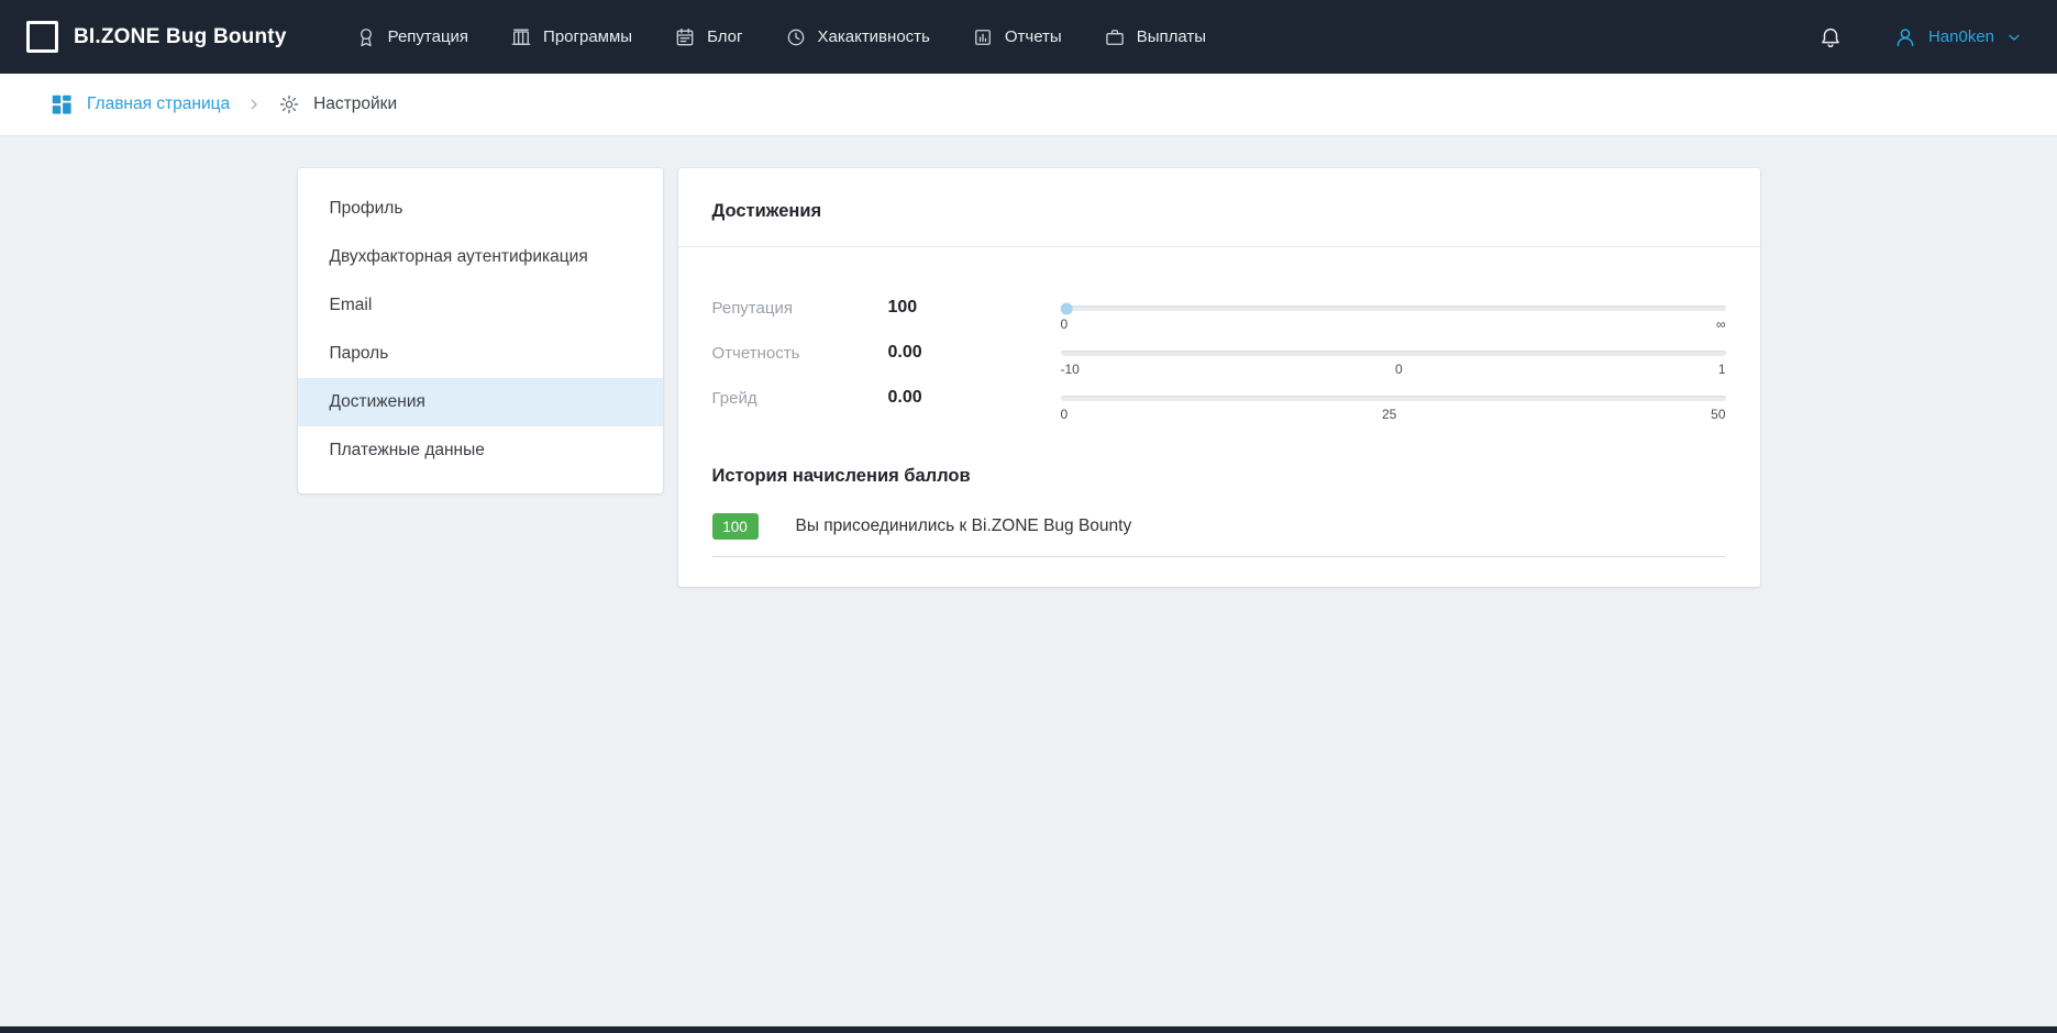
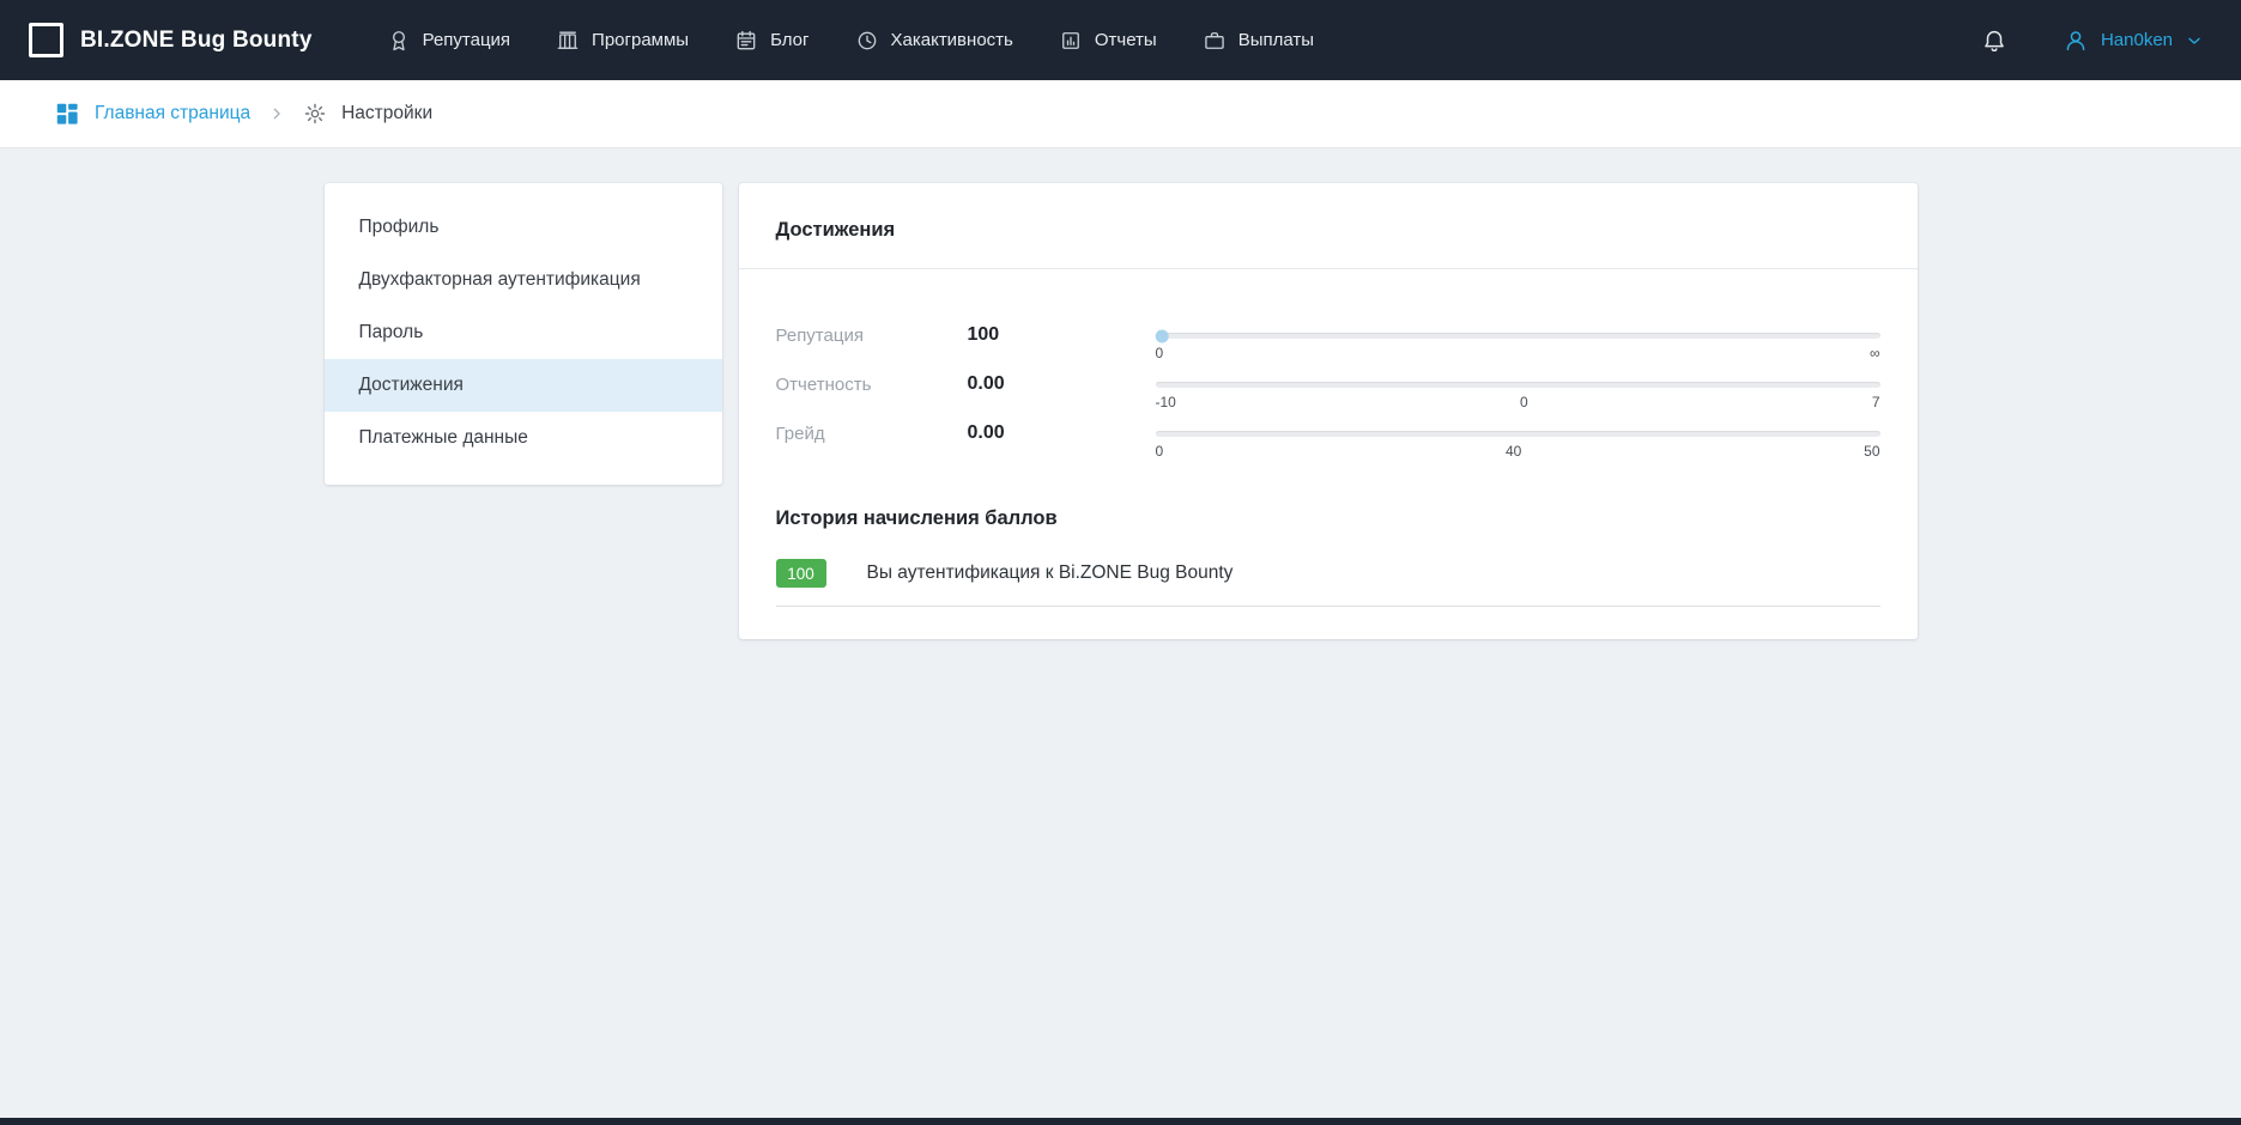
  BI.ZONE Bug Bounty
  Репутация
  Программы
  Блог
  Хакактивность
  Отчеты
  Выплаты
  Han0ken
  Главная страница
  Настройки
  Профиль
  Двухфакторная аутентификация
- Email
  Пароль
  Достижения
  Платежные данные
  Достижения
  Репутация
  100
  0
  ∞
  Отчетность
  0.00
  -10
  0
- 1
+ 7
  Грейд
  0.00
  0
- 25
+ 40
  50
  История начисления баллов
  100
- Вы присоединились к Bi.ZONE Bug Bounty
+ Вы аутентификация к Bi.ZONE Bug Bounty
